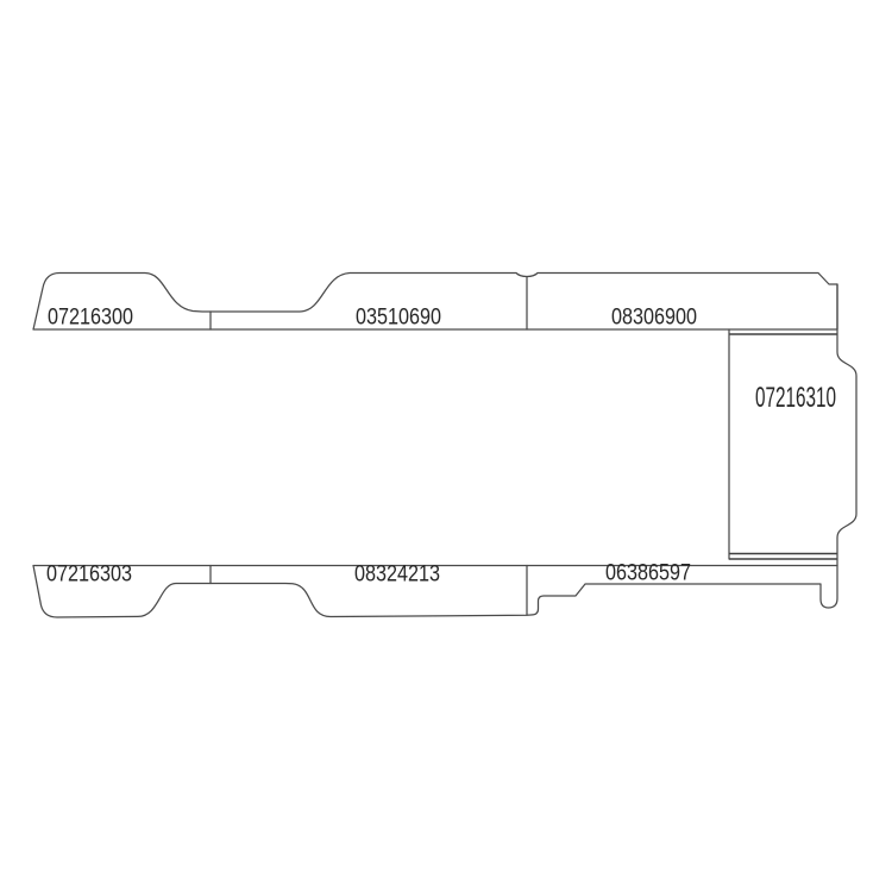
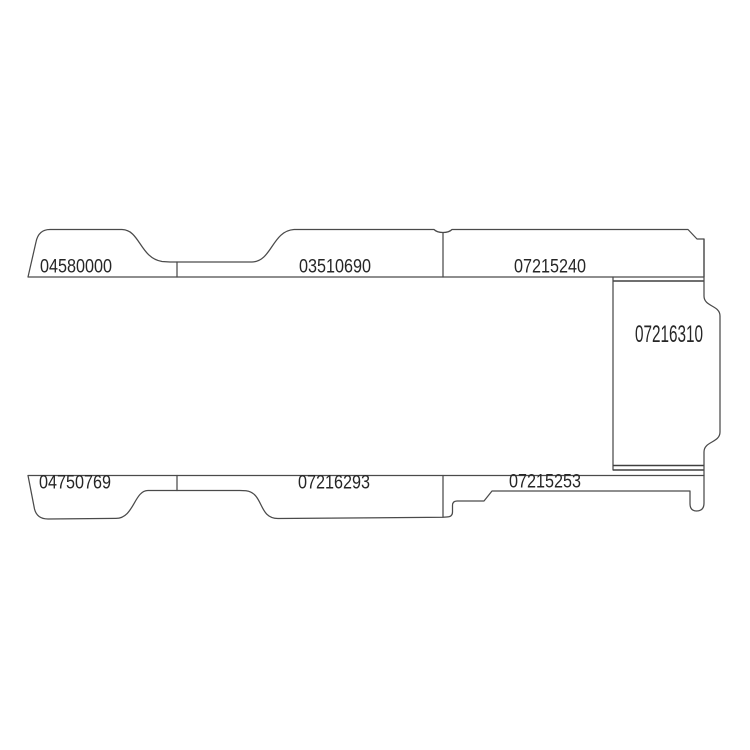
- 07216300
+ 04580000
  03510690
- 08306900
+ 07215240
  07216310
- 07216303
+ 04750769
- 08324213
+ 07216293
- 06386597
+ 07215253
